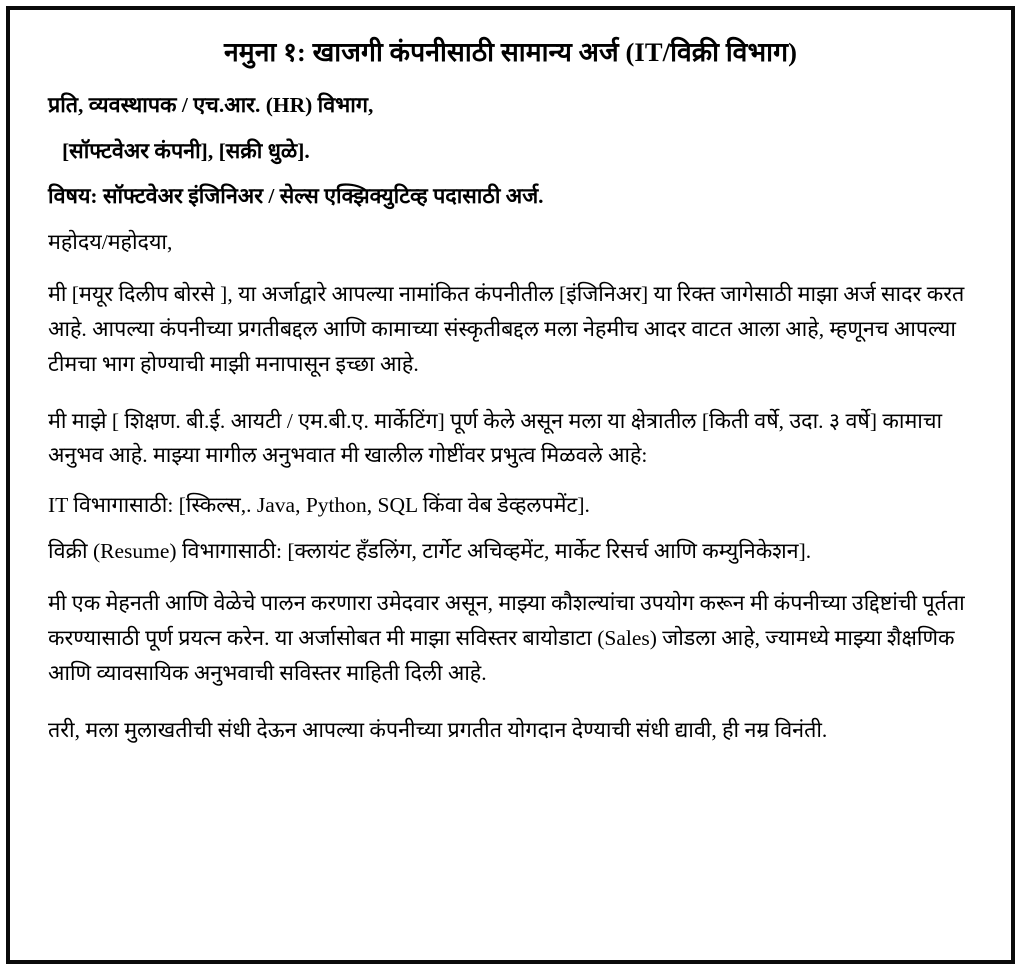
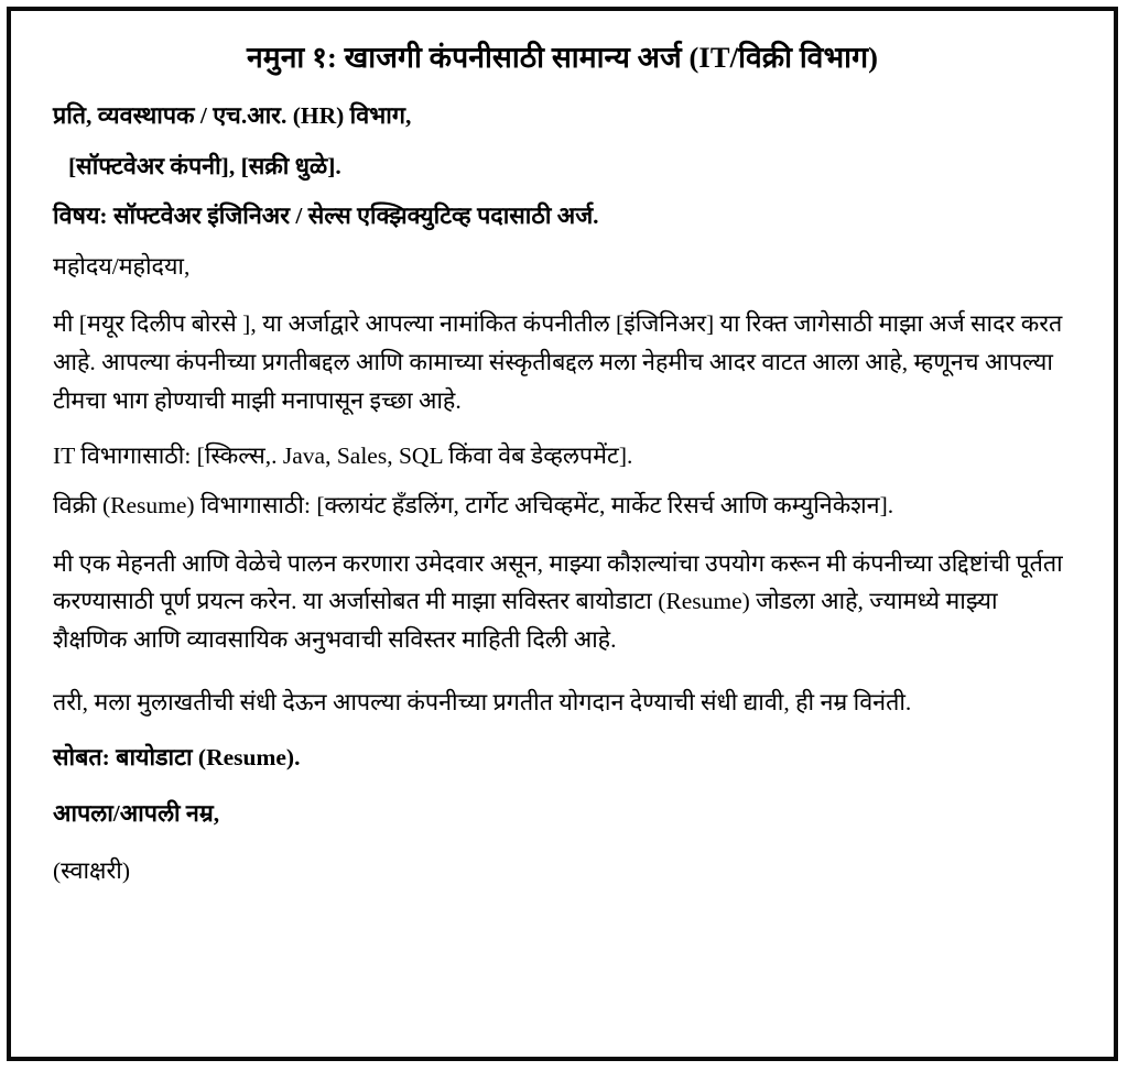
  नमुना १: खाजगी कंपनीसाठी सामान्य अर्ज (IT/विक्री विभाग)
  प्रति, व्यवस्थापक / एच.आर. (HR) विभाग,
  [सॉफ्टवेअर कंपनी], [सक्री धुळे].
  विषय: सॉफ्टवेअर इंजिनिअर / सेल्स एक्झिक्युटिव्ह पदासाठी अर्ज.
  महोदय/महोदया,
  मी [मयूर दिलीप बोरसे ], या अर्जाद्वारे आपल्या नामांकित कंपनीतील [इंजिनिअर] या रिक्त जागेसाठी माझा अर्ज सादर करत आहे. आपल्या कंपनीच्या प्रगतीबद्दल आणि कामाच्या संस्कृतीबद्दल मला नेहमीच आदर वाटत आला आहे, म्हणूनच आपल्या टीमचा भाग होण्याची माझी मनापासून इच्छा आहे.
- मी माझे [ शिक्षण. बी.ई. आयटी / एम.बी.ए. मार्केटिंग] पूर्ण केले असून मला या क्षेत्रातील [किती वर्षे, उदा. ३ वर्षे] कामाचा अनुभव आहे. माझ्या मागील अनुभवात मी खालील गोष्टींवर प्रभुत्व मिळवले आहे:
- IT विभागासाठी: [स्किल्स,. Java, Python, SQL किंवा वेब डेव्हलपमेंट].
+ IT विभागासाठी: [स्किल्स,. Java, Sales, SQL किंवा वेब डेव्हलपमेंट].
  विक्री (Resume) विभागासाठी: [क्लायंट हँडलिंग, टार्गेट अचिव्हमेंट, मार्केट रिसर्च आणि कम्युनिकेशन].
- मी एक मेहनती आणि वेळेचे पालन करणारा उमेदवार असून, माझ्या कौशल्यांचा उपयोग करून मी कंपनीच्या उद्दिष्टांची पूर्तता करण्यासाठी पूर्ण प्रयत्न करेन. या अर्जासोबत मी माझा सविस्तर बायोडाटा (Sales) जोडला आहे, ज्यामध्ये माझ्या शैक्षणिक आणि व्यावसायिक अनुभवाची सविस्तर माहिती दिली आहे.
+ मी एक मेहनती आणि वेळेचे पालन करणारा उमेदवार असून, माझ्या कौशल्यांचा उपयोग करून मी कंपनीच्या उद्दिष्टांची पूर्तता करण्यासाठी पूर्ण प्रयत्न करेन. या अर्जासोबत मी माझा सविस्तर बायोडाटा (Resume) जोडला आहे, ज्यामध्ये माझ्या शैक्षणिक आणि व्यावसायिक अनुभवाची सविस्तर माहिती दिली आहे.
  तरी, मला मुलाखतीची संधी देऊन आपल्या कंपनीच्या प्रगतीत योगदान देण्याची संधी द्यावी, ही नम्र विनंती.
+ सोबत: बायोडाटा (Resume).
+ आपला/आपली नम्र,
+ (स्वाक्षरी)
